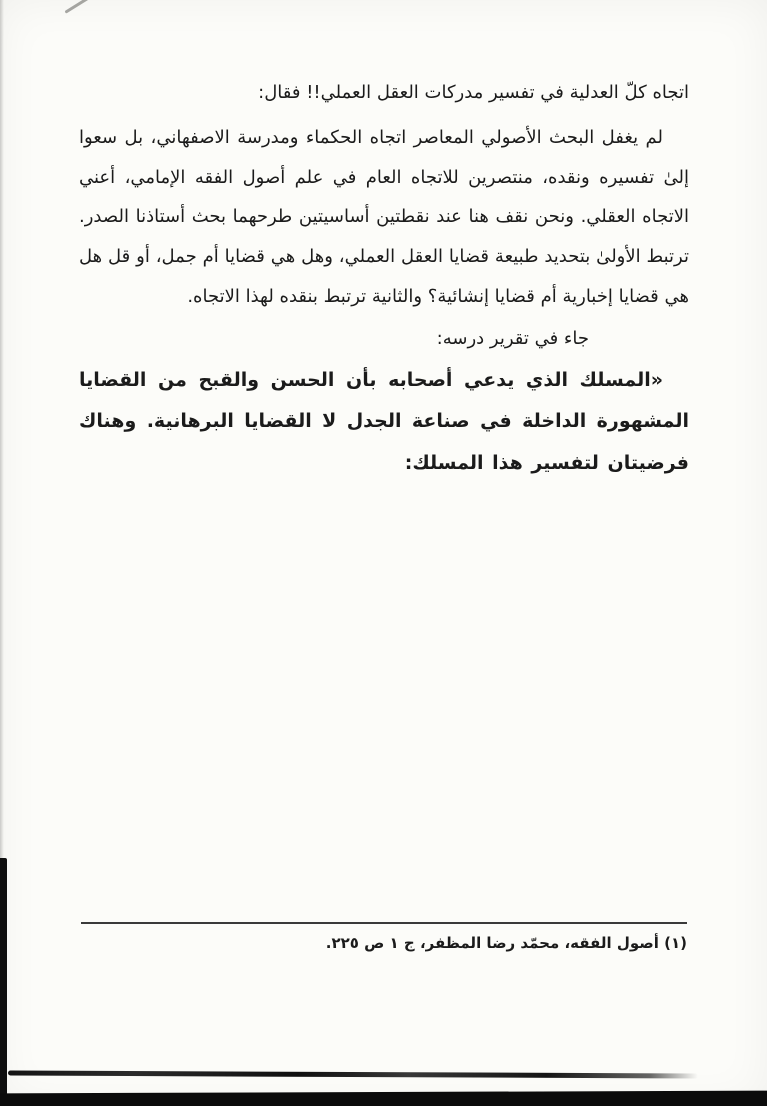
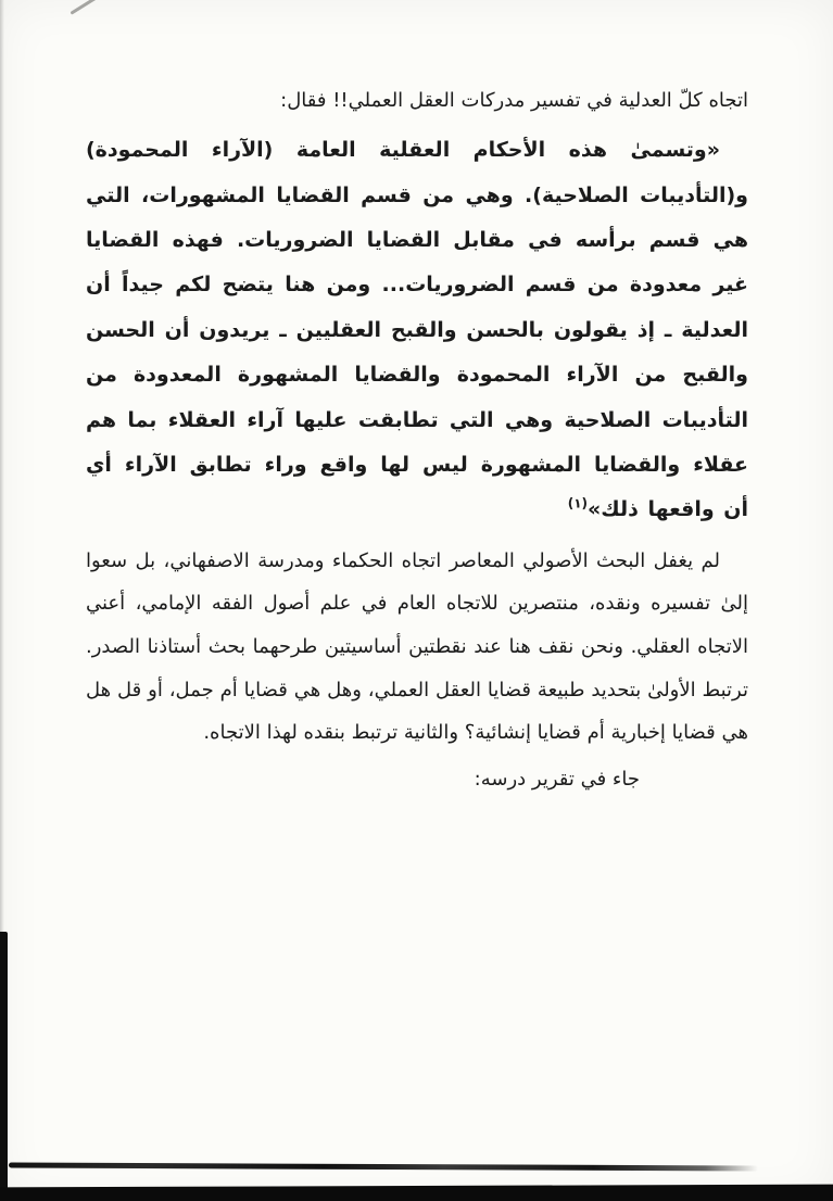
  اتجاه كلّ العدلية في تفسير مدركات العقل العملي!! فقال:
+ «وتسمىٰ هذه الأحكام العقلية العامة (الآراء المحمودة) و(التأديبات الصلاحية). وهي من قسم القضايا المشهورات، التي هي قسم برأسه في مقابل القضايا الضروريات. فهذه القضايا غير معدودة من قسم الضروريات... ومن هنا يتضح لكم جيداً أن العدلية ـ إذ يقولون بالحسن والقبح العقليين ـ يريدون أن الحسن والقبح من الآراء المحمودة والقضايا المشهورة المعدودة من التأديبات الصلاحية وهي التي تطابقت عليها آراء العقلاء بما هم عقلاء والقضايا المشهورة ليس لها واقع وراء تطابق الآراء أي أن واقعها ذلك»(١)
  لم يغفل البحث الأصولي المعاصر اتجاه الحكماء ومدرسة الاصفهاني، بل سعوا إلىٰ تفسيره ونقده، منتصرين للاتجاه العام في علم أصول الفقه الإمامي، أعني الاتجاه العقلي. ونحن نقف هنا عند نقطتين أساسيتين طرحهما بحث أستاذنا الصدر. ترتبط الأولىٰ بتحديد طبيعة قضايا العقل العملي، وهل هي قضايا أم جمل، أو قل هل هي قضايا إخبارية أم قضايا إنشائية؟ والثانية ترتبط بنقده لهذا الاتجاه.
  جاء في تقرير درسه:
- «المسلك الذي يدعي أصحابه بأن الحسن والقبح من القضايا المشهورة الداخلة في صناعة الجدل لا القضايا البرهانية. وهناك فرضيتان لتفسير هذا المسلك:
- (١) أصول الفقه، محمّد رضا المظفر، ج ١ ص ٢٢٥.
